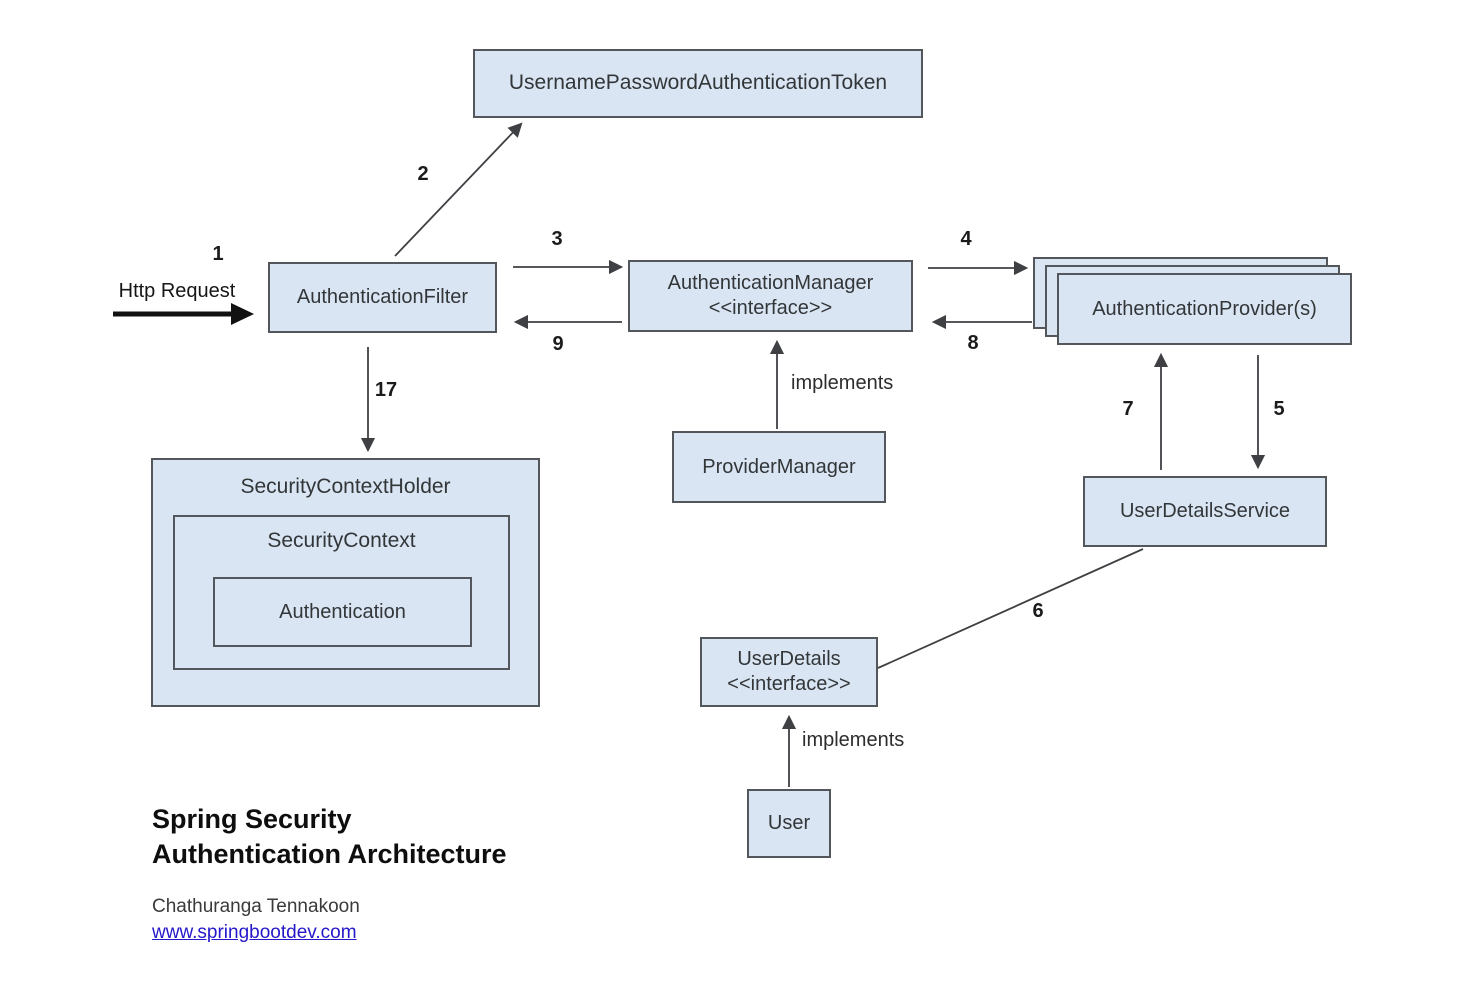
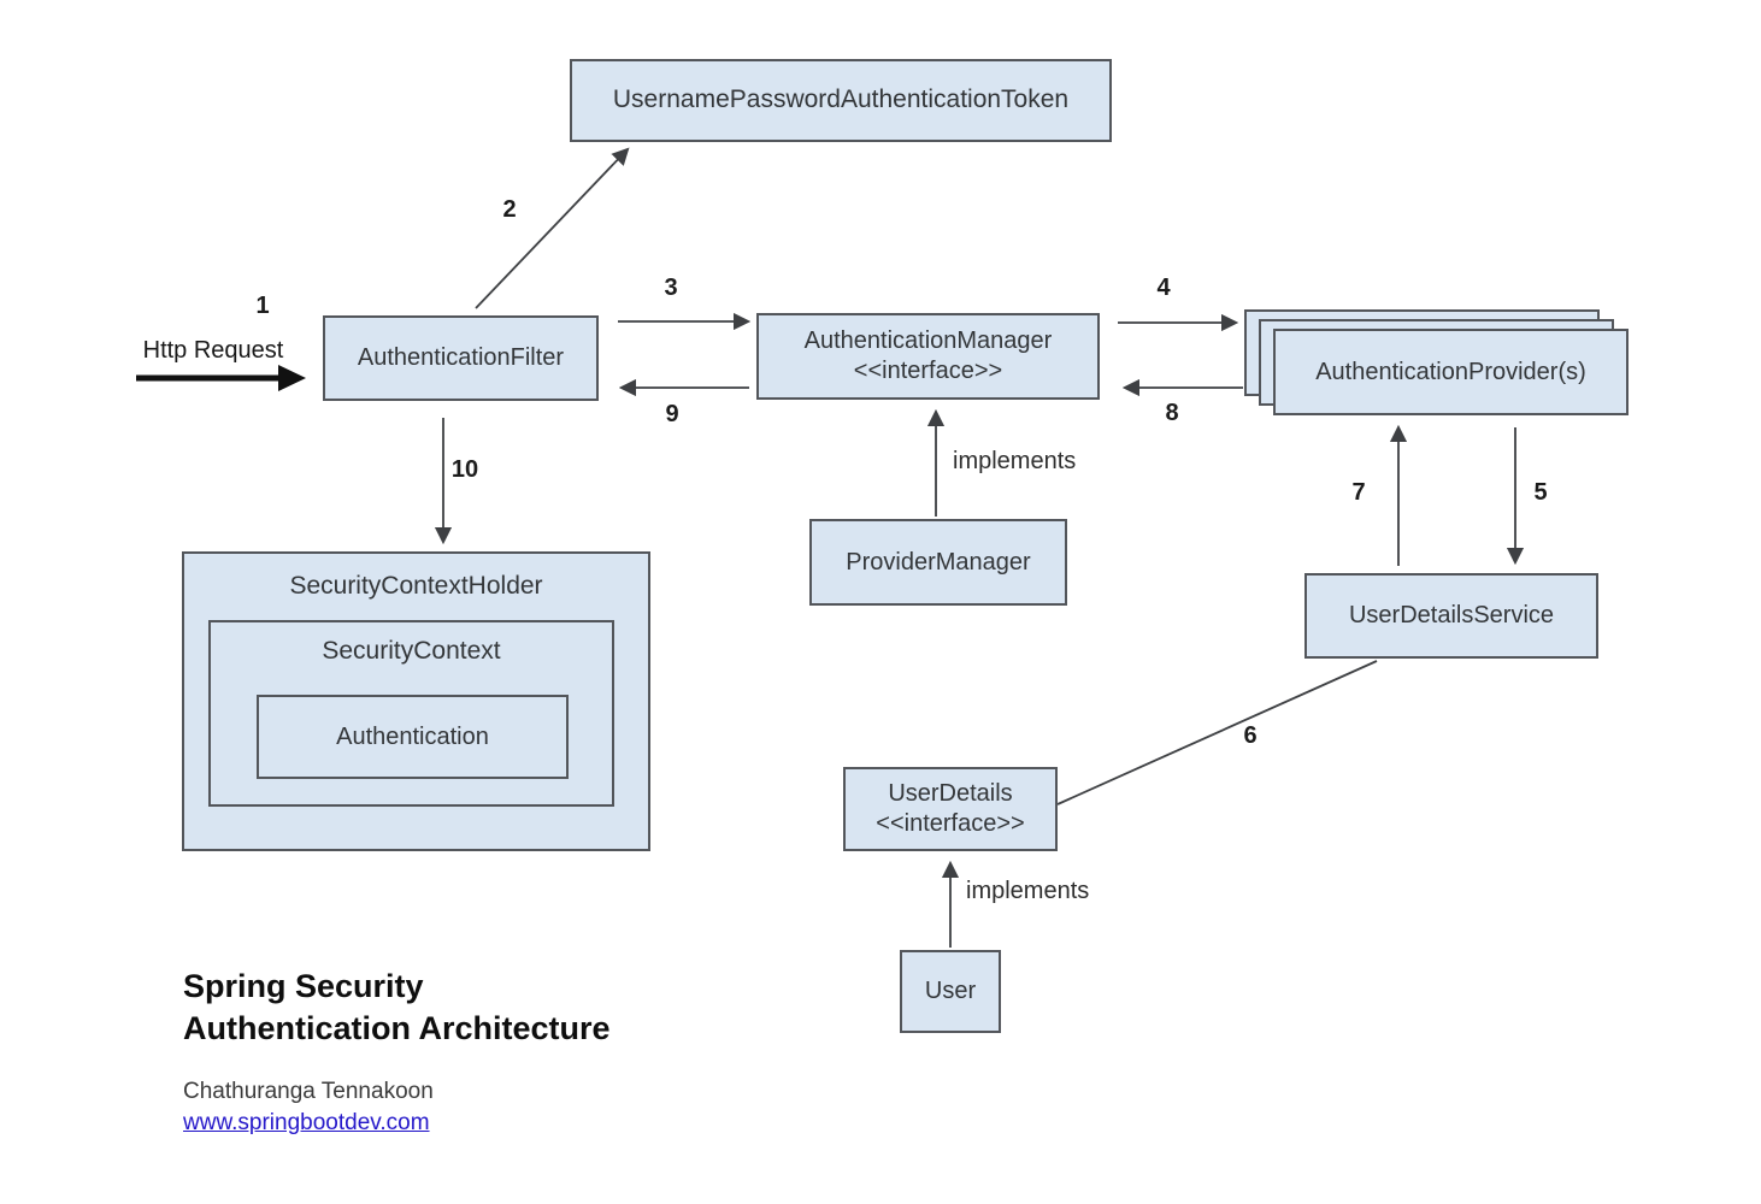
  UsernamePasswordAuthenticationToken
  AuthenticationFilter
  AuthenticationManager
  <<interface>>
  AuthenticationProvider(s)
  ProviderManager
  UserDetailsService
  UserDetails
  <<interface>>
  User
  SecurityContextHolder
  SecurityContext
  Authentication
  1
  2
  3
  4
  5
  6
  7
  8
  9
- 17
+ 10
  implements
  implements
  Http Request
  Spring Security
  Authentication Architecture
  Chathuranga Tennakoon
  www.springbootdev.com
